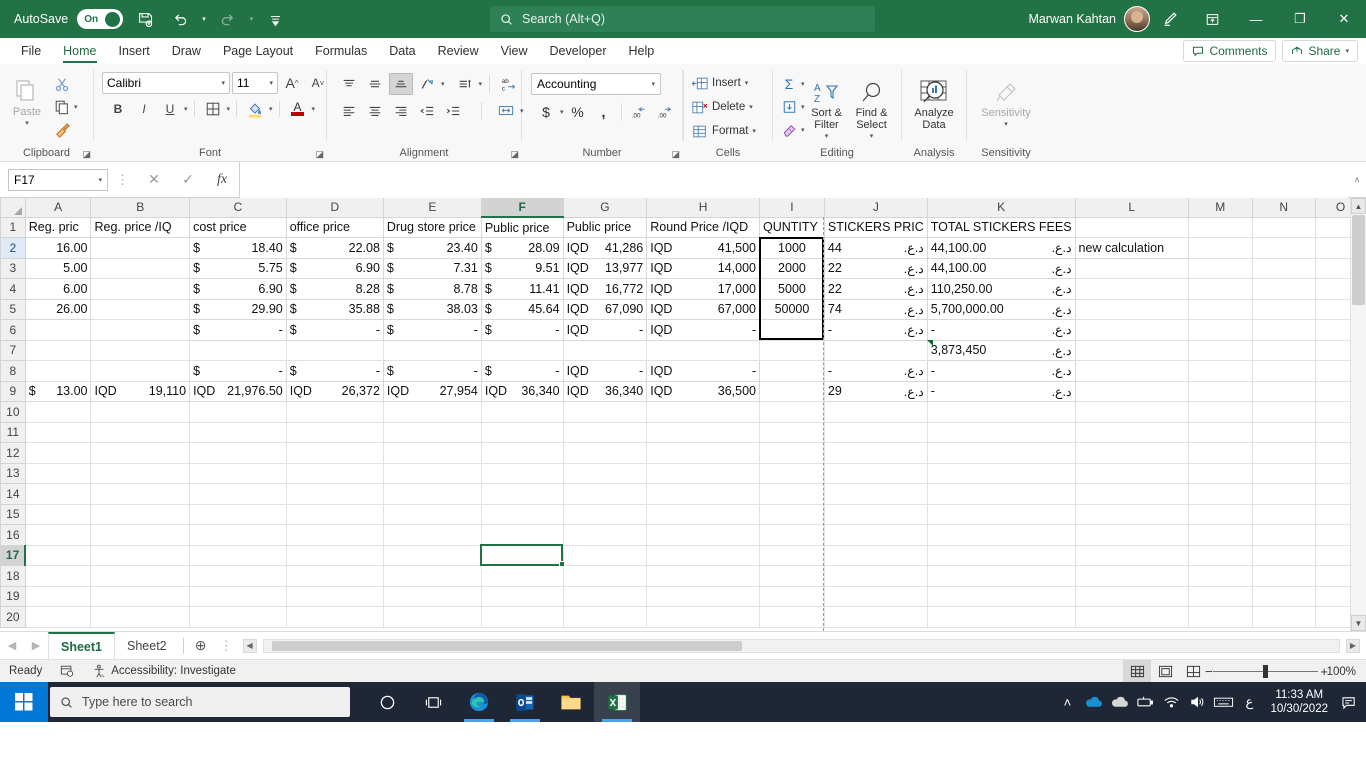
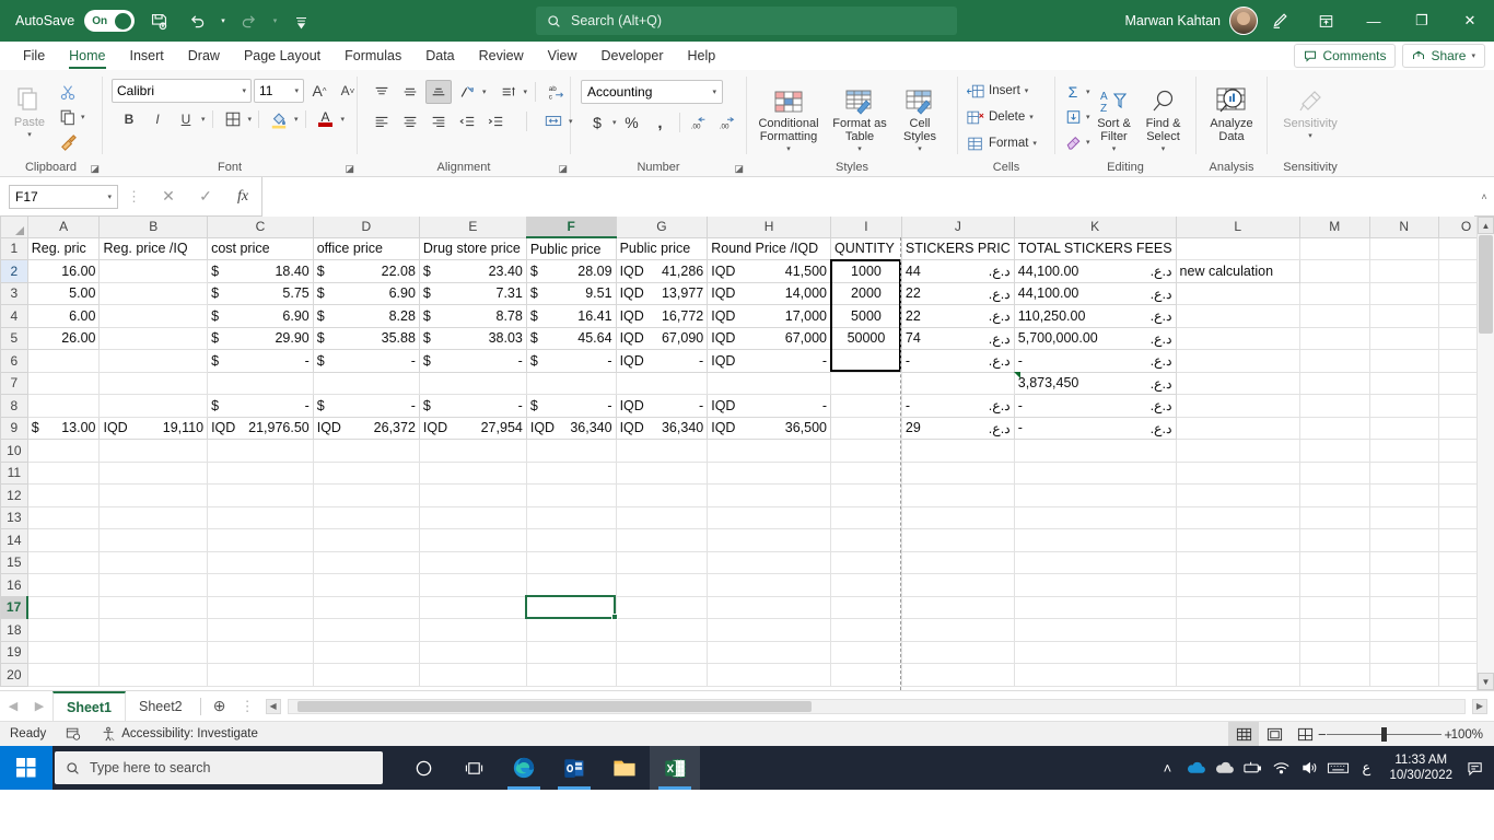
  AutoSave
  On
  Search (Alt+Q)
  Marwan Kahtan
  —
  ❐
  ✕
  File
  Home
  Insert
  Draw
  Page Layout
  Formulas
  Data
  Review
  View
  Developer
  Help
  Comments
  Share
  Paste
  Clipboard
  ◪
  Calibri
  11
  A
  ^
  A
  ˅
  B
  I
  U
  A
  Font
  ◪
  Alignment
  ◪
  Accounting
  $
  %
  ,
  Number
  ◪
+ Conditional Formatting
+ Format as Table
+ Cell Styles
+ Styles
  Insert
  Delete
  Format
  Cells
  Σ
  A
  Z
  Sort & Filter
  Find & Select
  Editing
  Analyze Data
  Analysis
  Sensitivity
  Sensitivity
  F17
  ⋮
  ✕
  ✓
  fx
  ˄
  	A	B	C	D	E	F	G	H	I	J	K	L	M	N	O
  1	Reg. pric	Reg. price /IQ	cost price	office price	Drug store price	Public price	Public price	Round Price /IQD	QUNTITY	STICKERS PRIC	TOTAL STICKERS FEES
  2	16.00		$ 18.40	$ 22.08	$ 23.40	$ 28.09	IQD 41,286	IQD 41,500	1000	د.ع.44	د.ع.44,100.00	new calculation
  3	5.00		$ 5.75	$ 6.90	$ 7.31	$ 9.51	IQD 13,977	IQD 14,000	2000	د.ع.22	د.ع.44,100.00
- 4	6.00		$ 6.90	$ 8.28	$ 8.78	$ 11.41	IQD 16,772	IQD 17,000	5000	د.ع.22	د.ع.110,250.00
+ 4	6.00		$ 6.90	$ 8.28	$ 8.78	$ 16.41	IQD 16,772	IQD 17,000	5000	د.ع.22	د.ع.110,250.00
  5	26.00		$ 29.90	$ 35.88	$ 38.03	$ 45.64	IQD 67,090	IQD 67,000	50000	د.ع.74	د.ع.5,700,000.00
  6			$ -	$ -	$ -	$ -	IQD -	IQD -		د.ع.-	د.ع.-
  7											د.ع.3,873,450
  8			$ -	$ -	$ -	$ -	IQD -	IQD -		د.ع.-	د.ع.-
  9	$ 13.00	IQD 19,110	IQD 21,976.50	IQD 26,372	IQD 27,954	IQD 36,340	IQD 36,340	IQD 36,500		د.ع.29	د.ع.-
  10
  11
  12
  13
  14
  15
  16
  17
  18
  19
  20
  ▲
  ▼
  ◀
  ▶
  Sheet1
  Sheet2
  ⊕
  ⋮
  ◀
  ▶
  Ready
  Accessibility: Investigate
  −
  +
  100%
  Type here to search
  ˄
  ع
  11:33 AM
  10/30/2022
